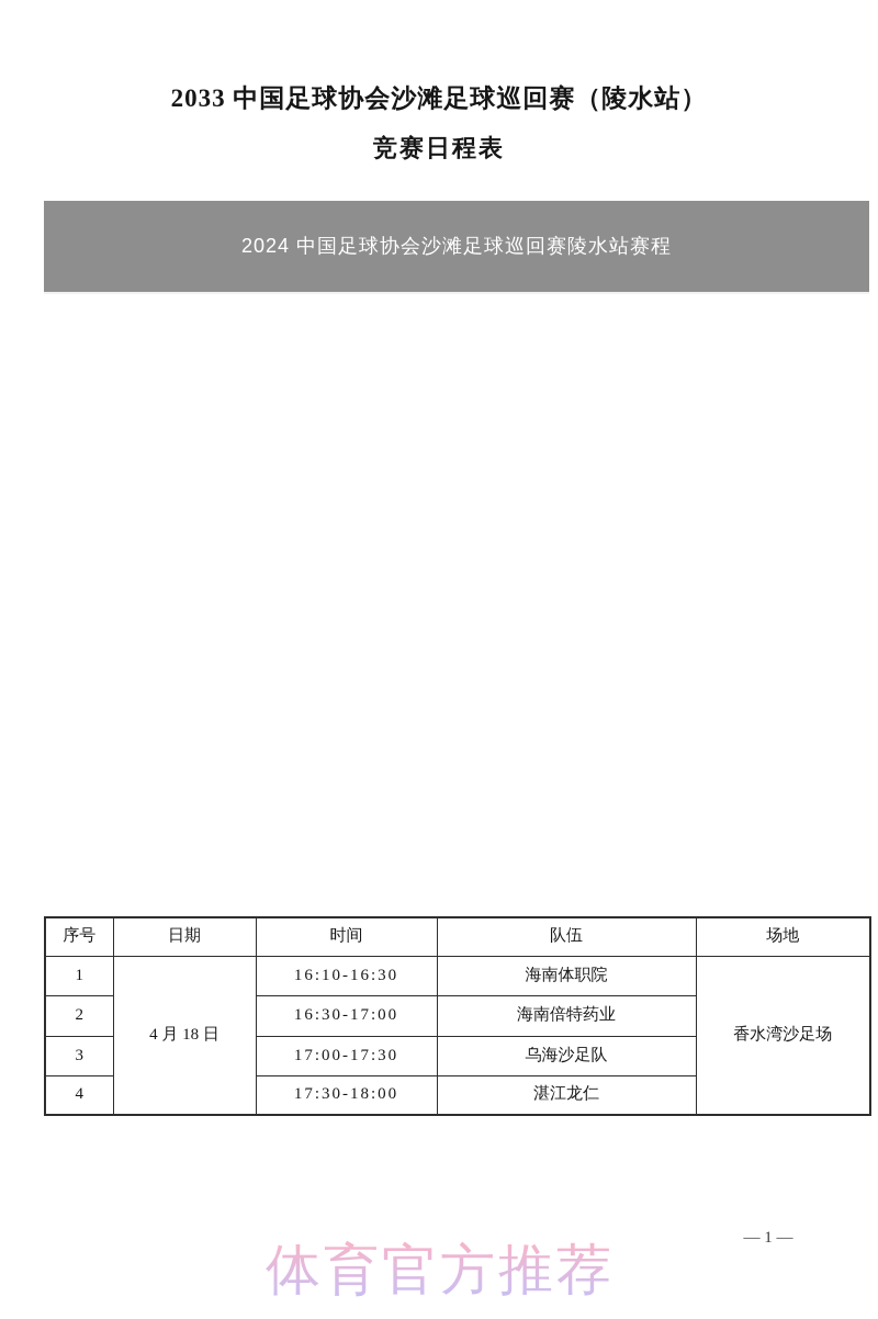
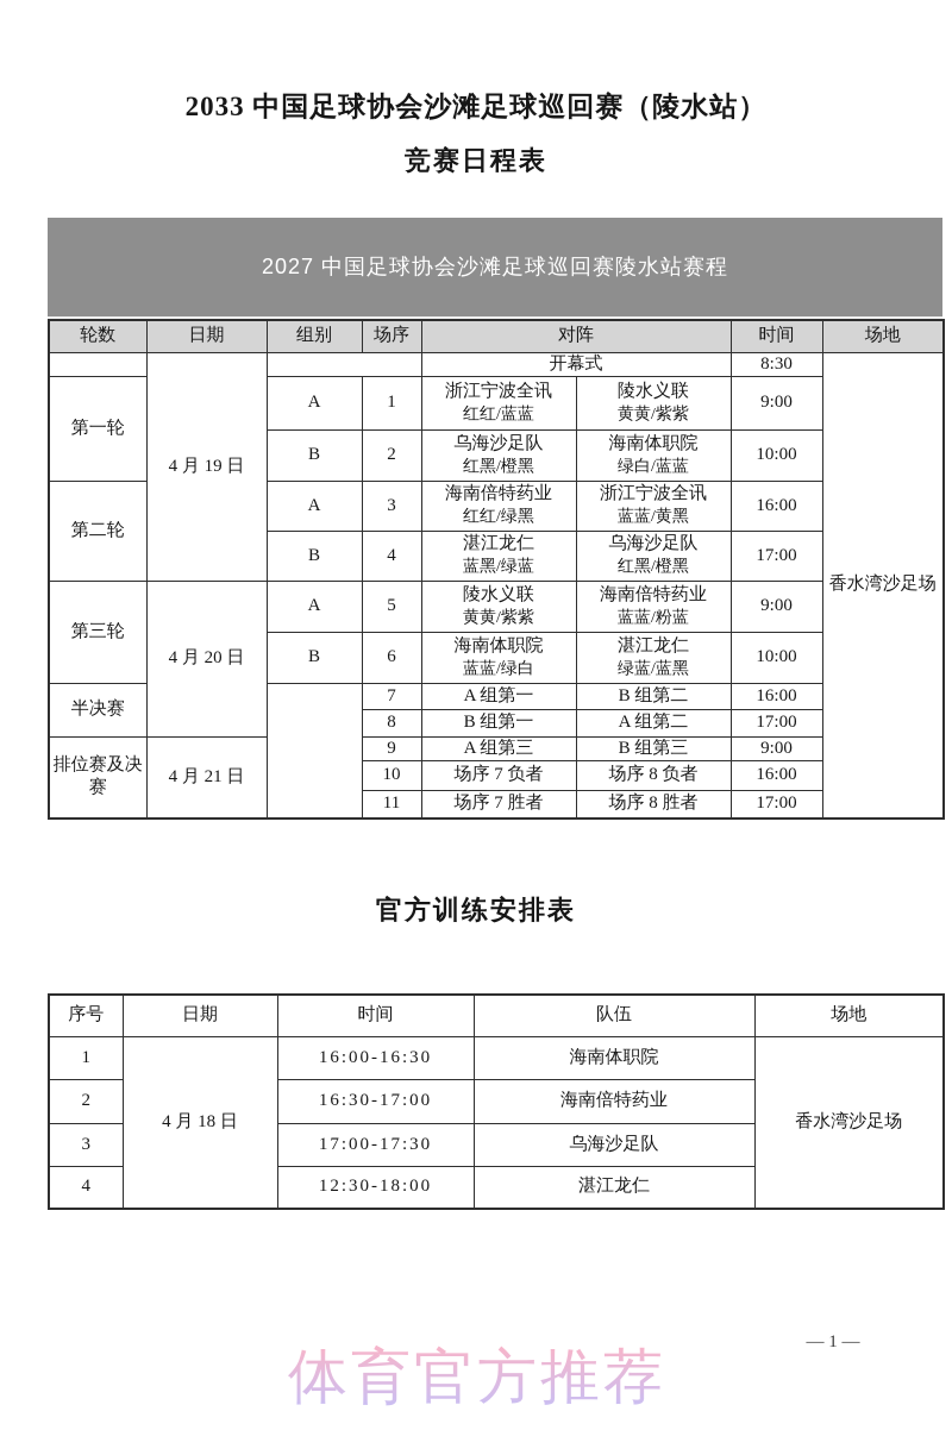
  2033 中国足球协会沙滩足球巡回赛（陵水站）
  竞赛日程表
- 2024 中国足球协会沙滩足球巡回赛陵水站赛程
+ 2027 中国足球协会沙滩足球巡回赛陵水站赛程
+ 轮数	日期	组别	场序	对阵	时间	场地
+ 	4 月 19 日		开幕式	8:30	香水湾沙足场
+ 第一轮	A	1	浙江宁波全讯 红红/蓝蓝	陵水义联 黄黄/紫紫	9:00
+ B	2	乌海沙足队 红黑/橙黑	海南体职院 绿白/蓝蓝	10:00
+ 第二轮	A	3	海南倍特药业 红红/绿黑	浙江宁波全讯 蓝蓝/黄黑	16:00
+ B	4	湛江龙仁 蓝黑/绿蓝	乌海沙足队 红黑/橙黑	17:00
+ 第三轮	4 月 20 日	A	5	陵水义联 黄黄/紫紫	海南倍特药业 蓝蓝/粉蓝	9:00
+ B	6	海南体职院 蓝蓝/绿白	湛江龙仁 绿蓝/蓝黑	10:00
+ 半决赛		7	A 组第一	B 组第二	16:00
+ 8	B 组第一	A 组第二	17:00
+ 排位赛及决赛	4 月 21 日	9	A 组第三	B 组第三	9:00
+ 10	场序 7 负者	场序 8 负者	16:00
+ 11	场序 7 胜者	场序 8 胜者	17:00
+ 官方训练安排表
  序号	日期	时间	队伍	场地
- 1	4 月 18 日	16:10-16:30	海南体职院	香水湾沙足场
+ 1	4 月 18 日	16:00-16:30	海南体职院	香水湾沙足场
  2	16:30-17:00	海南倍特药业
  3	17:00-17:30	乌海沙足队
- 4	17:30-18:00	湛江龙仁
+ 4	12:30-18:00	湛江龙仁
  体育官方推荐
  — 1 —
